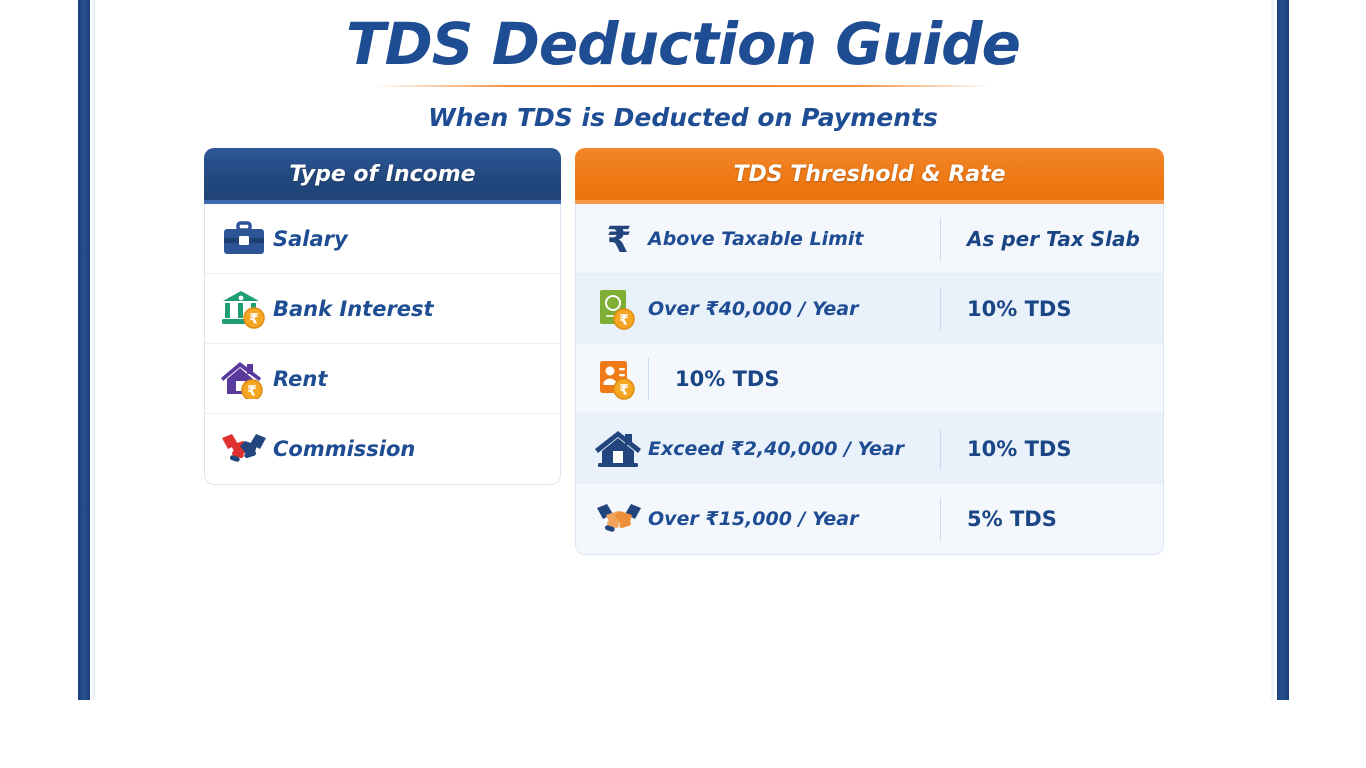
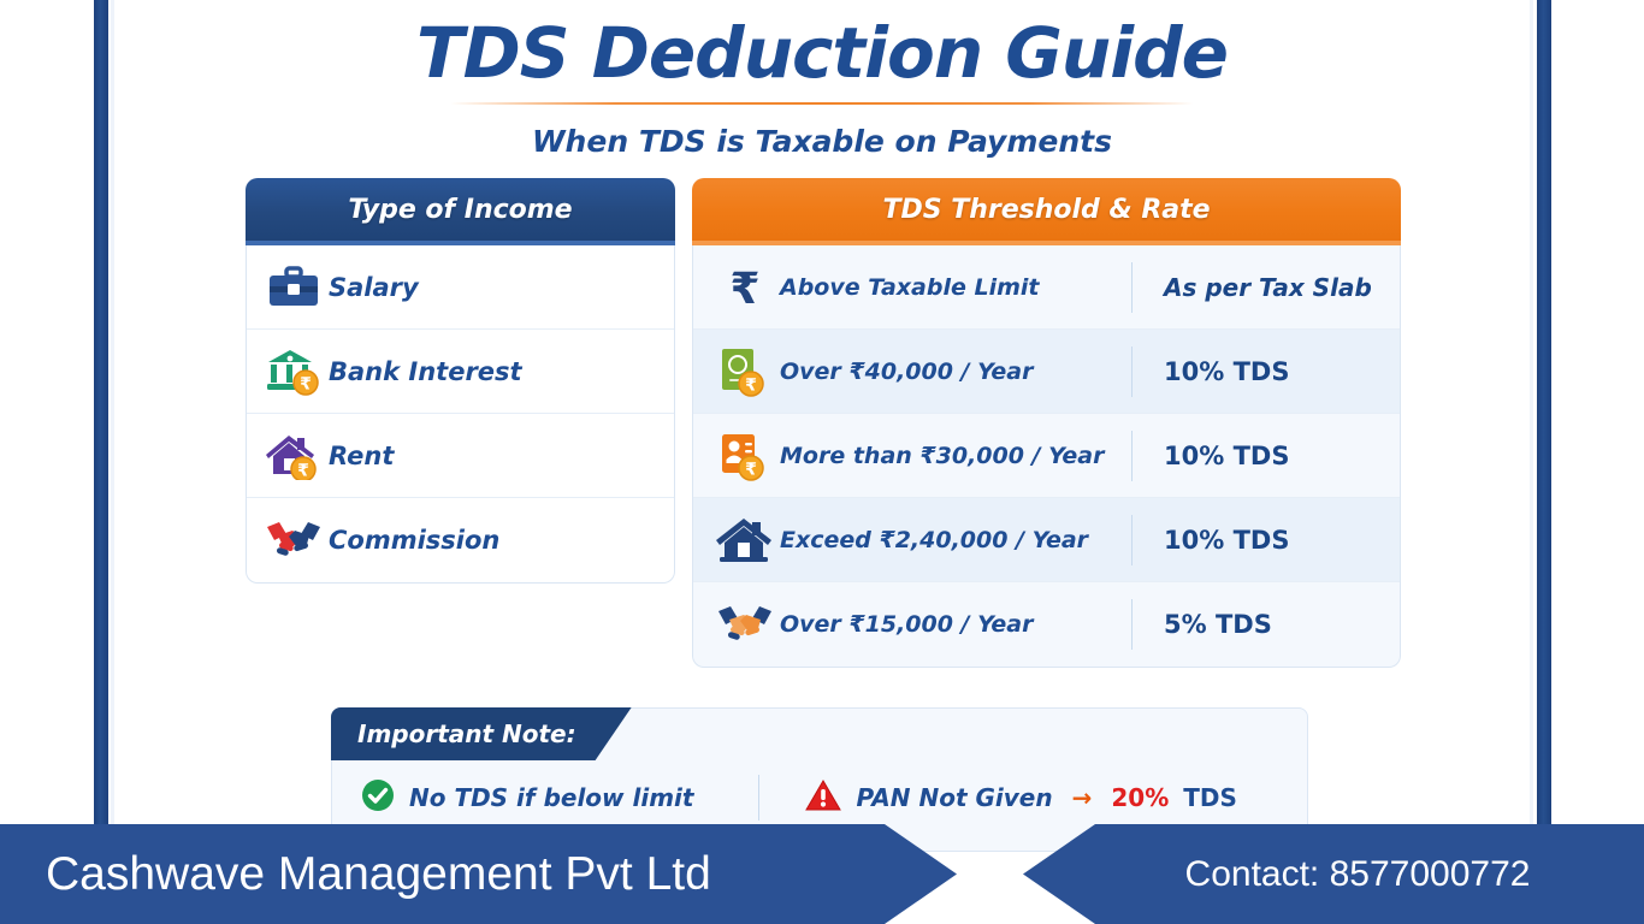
  TDS Deduction Guide
- When TDS is Deducted on Payments
+ When TDS is Taxable on Payments
  Type of Income
  Salary
  ₹
  Bank Interest
  ₹
  Rent
  Commission
  TDS Threshold & Rate
  ₹
  Above Taxable Limit
  As per Tax Slab
  ₹
  Over ₹40,000 / Year
  10% TDS
  ₹
+ More than ₹30,000 / Year
  10% TDS
  Exceed ₹2,40,000 / Year
  10% TDS
  Over ₹15,000 / Year
  5% TDS
+ Important Note:
+ No TDS if below limit
+ PAN Not Given
+ →
+ 20%
+ TDS
+ Cashwave Management Pvt Ltd
+ Contact: 8577000772
